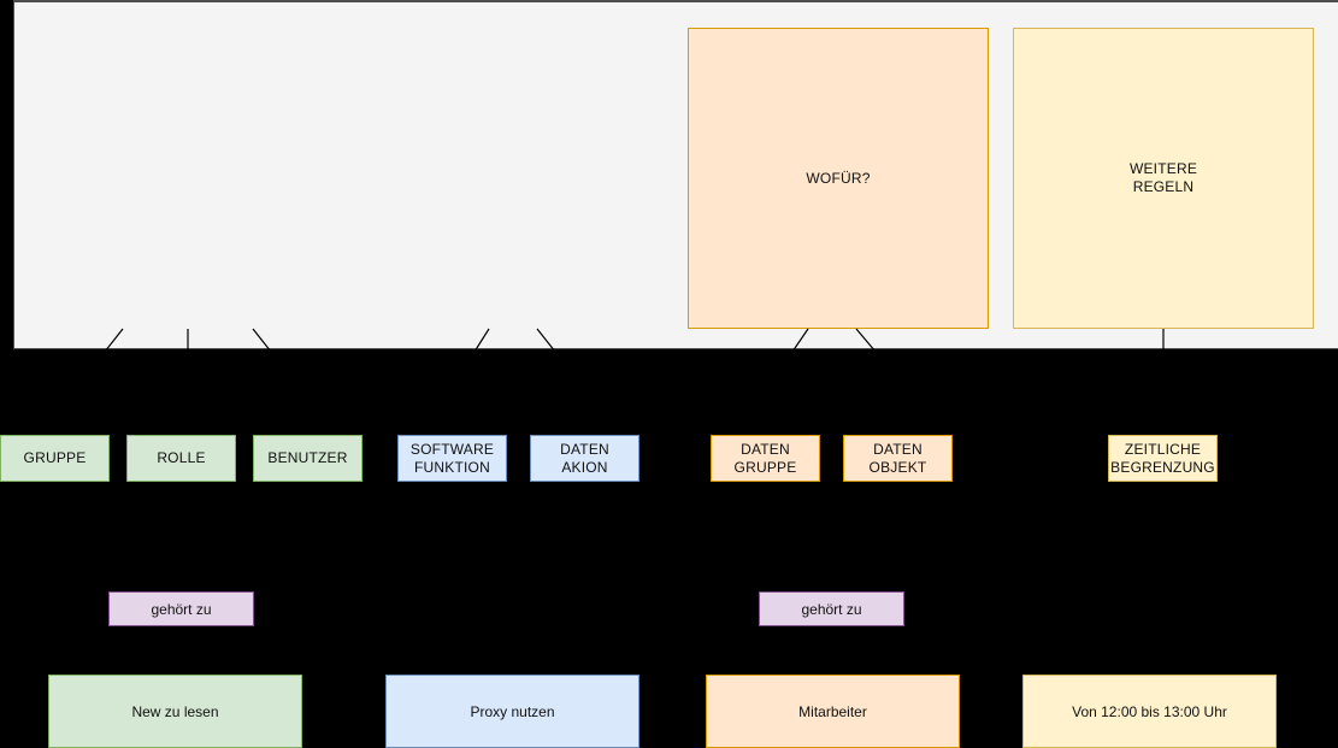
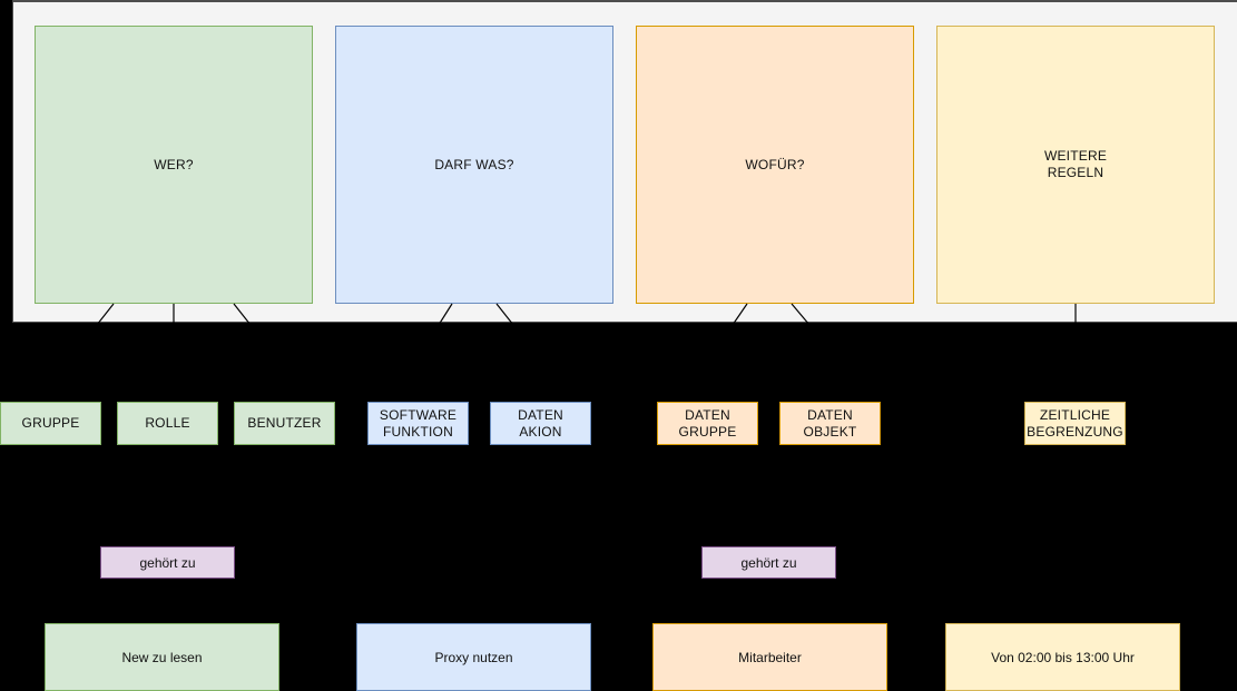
+ WER?
+ DARF WAS?
  WOFÜR?
  WEITERE
  REGELN
  GRUPPE
  ROLLE
  BENUTZER
  SOFTWARE
  FUNKTION
  DATEN
  AKION
  DATEN
  GRUPPE
  DATEN
  OBJEKT
  ZEITLICHE
  BEGRENZUNG
  gehört zu
  gehört zu
  New zu lesen
  Proxy nutzen
  Mitarbeiter
- Von 12:00 bis 13:00 Uhr
+ Von 02:00 bis 13:00 Uhr
